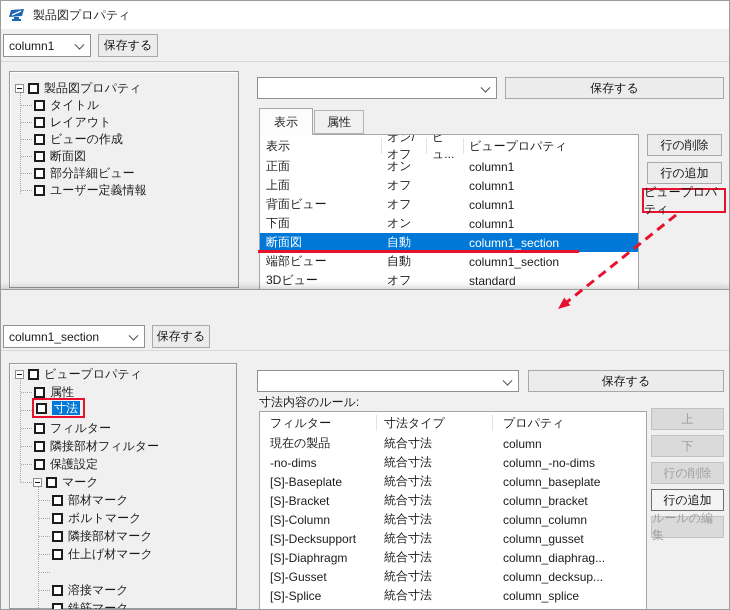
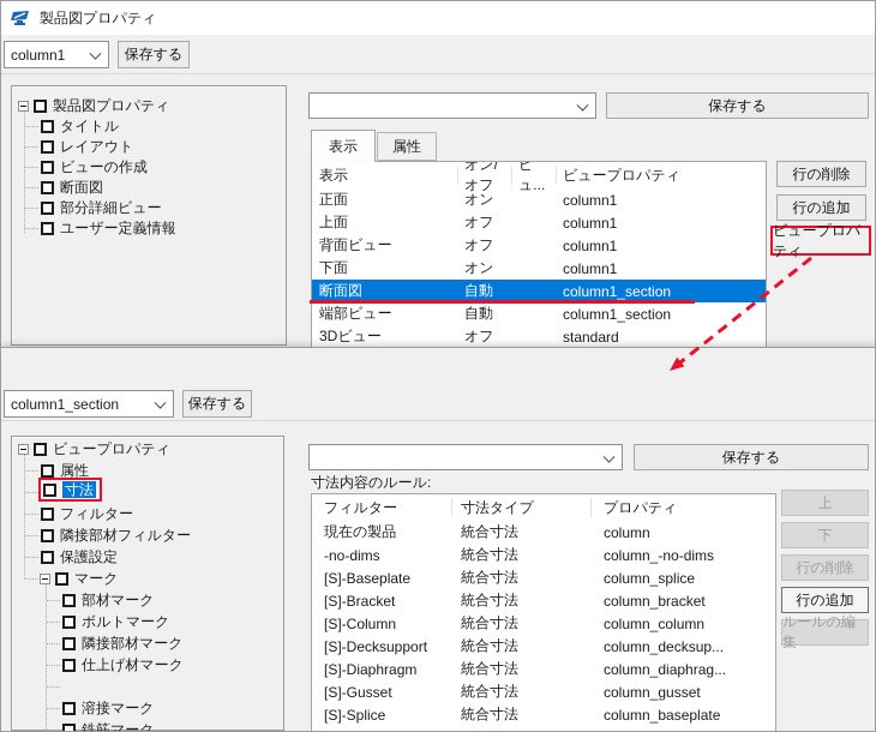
  製品図プロパティ
  column1
  保存する
  製品図プロパティ
  タイトル
  レイアウト
  ビューの作成
  断面図
  部分詳細ビュー
  ユーザー定義情報
  保存する
  表示
  属性
  表示
  ビュープロパティ
  正面
  オン
  column1
  上面
  オフ
  column1
  背面ビュー
  オフ
  column1
  下面
  オン
  column1
  断面図
  自動
  column1_section
  端部ビュー
  自動
  column1_section
  3Dビュー
  オフ
  standard
  行の削除
  行の追加
  ビュープロパティ
  column1_section
  保存する
  ビュープロパティ
  属性
  寸法
  フィルター
  隣接部材フィルター
  保護設定
  マーク
  部材マーク
  ボルトマーク
  隣接部材マーク
  仕上げ材マーク
  溶接マーク
  鉄筋マーク
  保存する
  寸法内容のルール:
  フィルター
  寸法タイプ
  プロパティ
  現在の製品
  統合寸法
  column
  -no-dims
  統合寸法
  column_-no-dims
  [S]-Baseplate
  統合寸法
- column_baseplate
+ column_splice
  [S]-Bracket
  統合寸法
  column_bracket
  [S]-Column
  統合寸法
  column_column
  [S]-Decksupport
  統合寸法
- column_gusset
+ column_decksup...
  [S]-Diaphragm
  統合寸法
  column_diaphrag...
  [S]-Gusset
  統合寸法
- column_decksup...
+ column_gusset
  [S]-Splice
  統合寸法
- column_splice
+ column_baseplate
  上
  下
  行の削除
  行の追加
  ルールの編集
